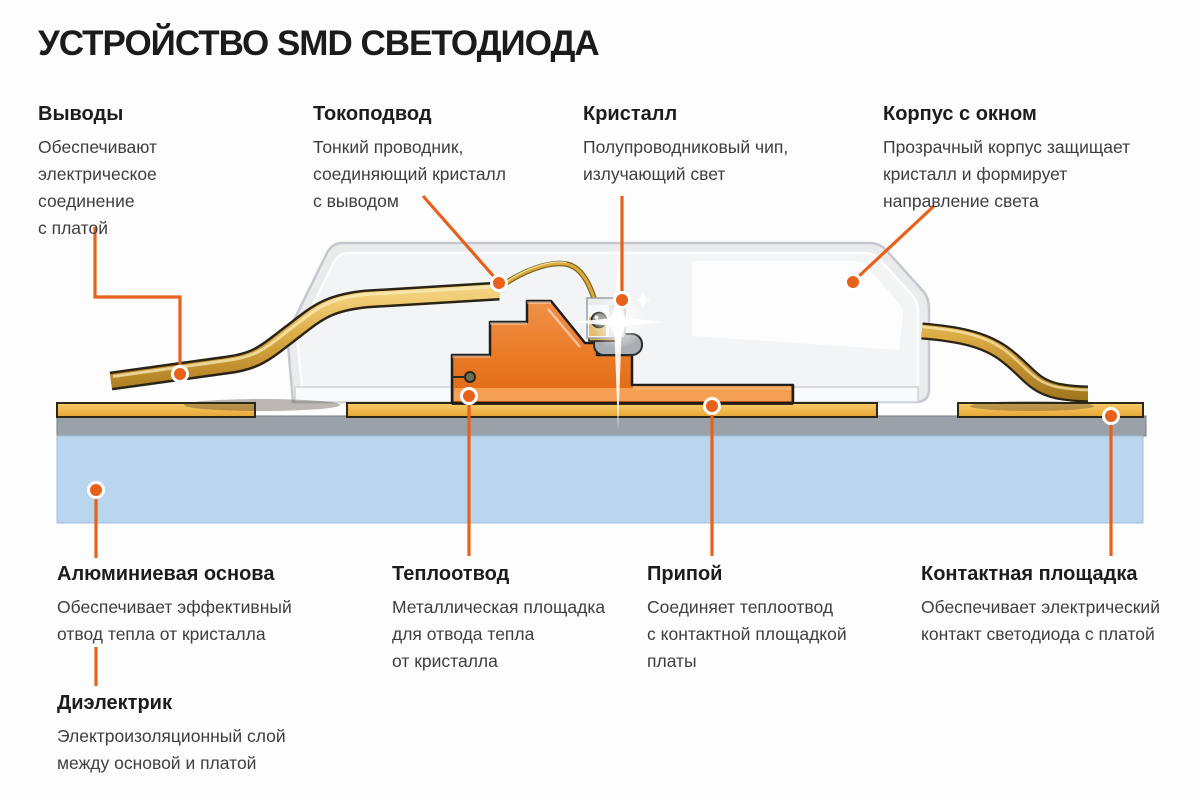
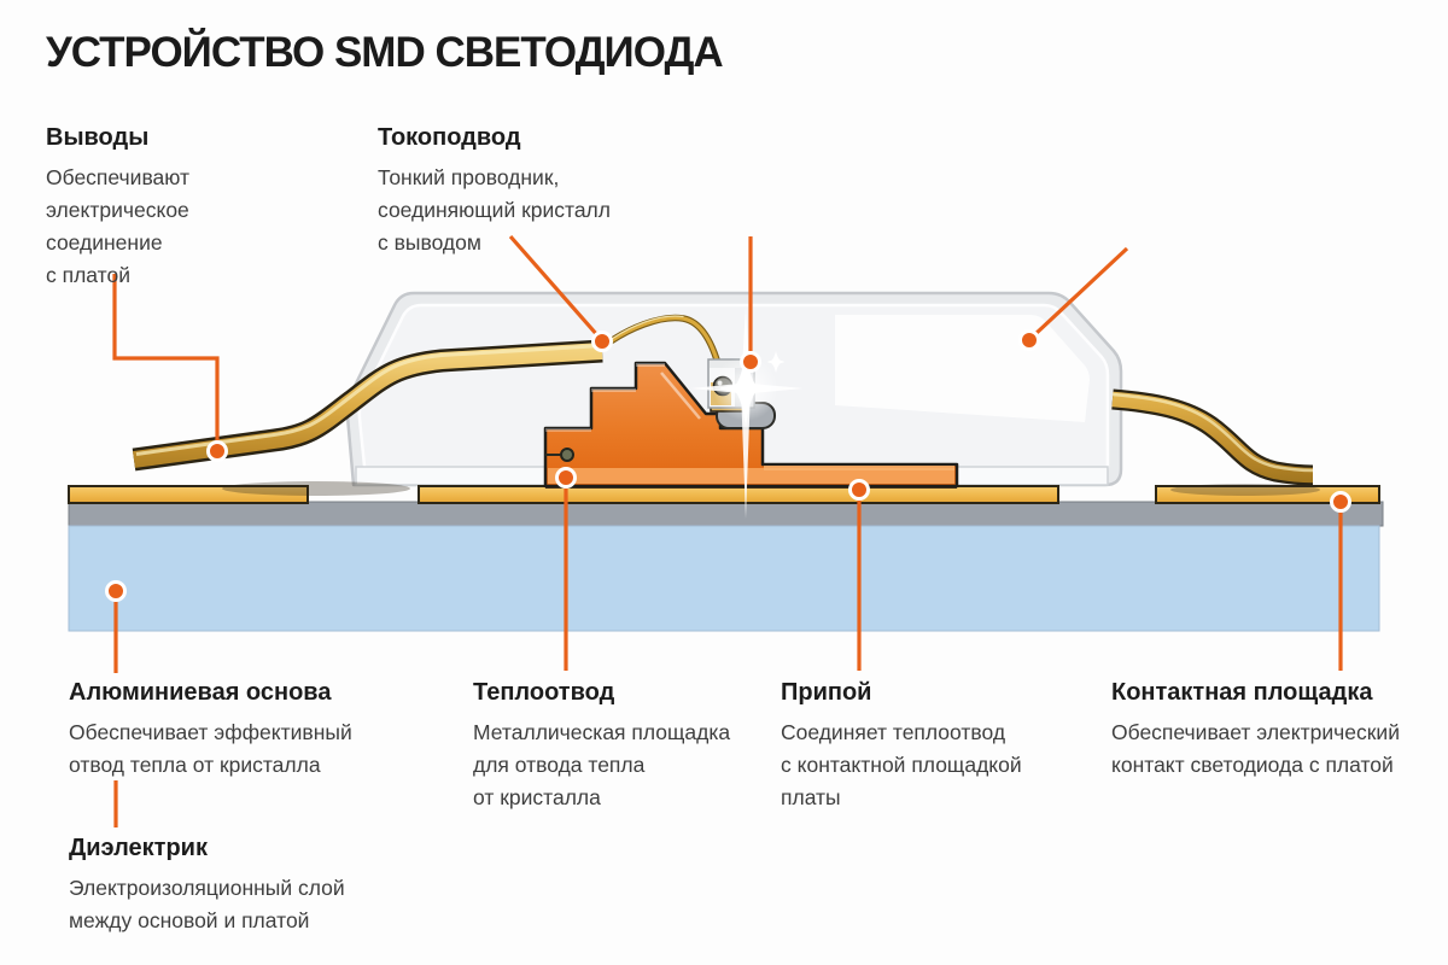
  УСТРОЙСТВО SMD СВЕТОДИОДА
  Выводы
  Обеспечивают
  электрическое
  соединение
  с платой
  Токоподвод
  Тонкий проводник,
  соединяющий кристалл
  с выводом
- Кристалл
- Полупроводниковый чип,
- излучающий свет
- Корпус с окном
- Прозрачный корпус защищает
- кристалл и формирует
- направление света
  Алюминиевая основа
  Обеспечивает эффективный
  отвод тепла от кристалла
  Теплоотвод
  Металлическая площадка
  для отвода тепла
  от кристалла
  Припой
  Соединяет теплоотвод
  с контактной площадкой
  платы
  Контактная площадка
  Обеспечивает электрический
  контакт светодиода с платой
  Диэлектрик
  Электроизоляционный слой
  между основой и платой
